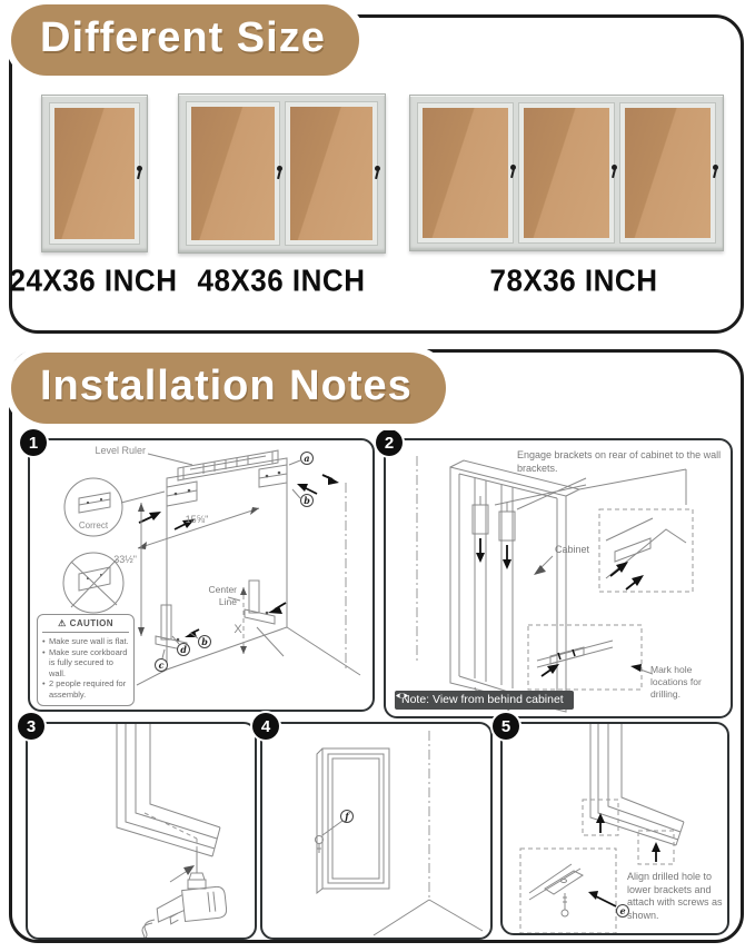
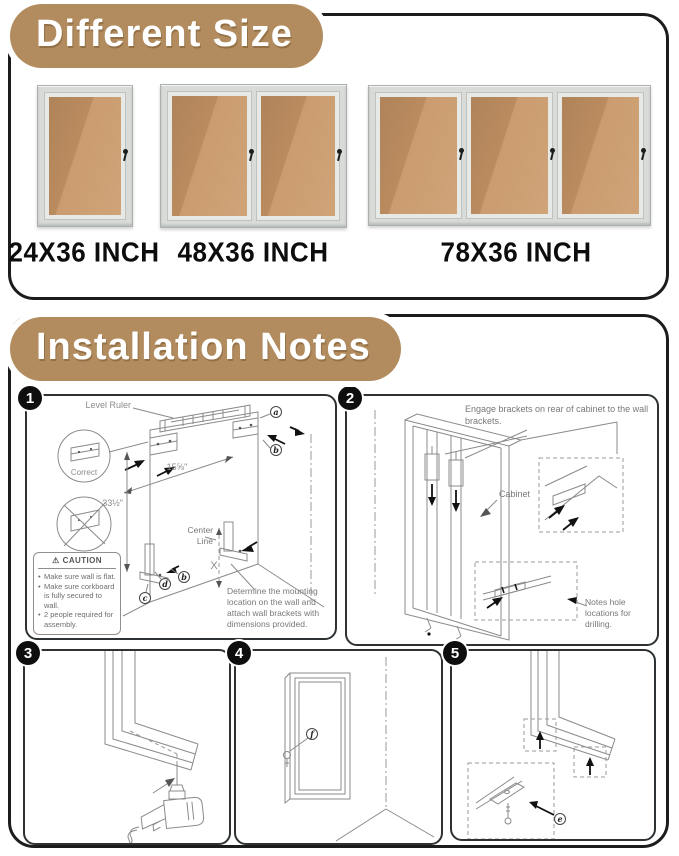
  Different Size
  24X36 INCH
  48X36 INCH
  78X36 INCH
  Installation Notes
  1
  Level Ruler
  15⅝"
  3½"
  X
  a
  b
  b
  d
  c
  Correct
  ⚠
  CAUTION
  Make sure wall is flat.
  Make sure corkboard is fully secured to wall.
  2 people required for assembly.
+ Determine the mounting location on the wall and attach wall brackets with dimensions provided.
  Center Line
  2
  Engage brackets on rear of cabinet to the wall brackets.
  Cabinet
- Mark hole locations for drilling.
+ Notes hole locations for drilling.
- Note: View from behind cabinet
  3
  4
  f
  5
  e
- Align drilled hole to lower brackets and attach with screws as shown.
